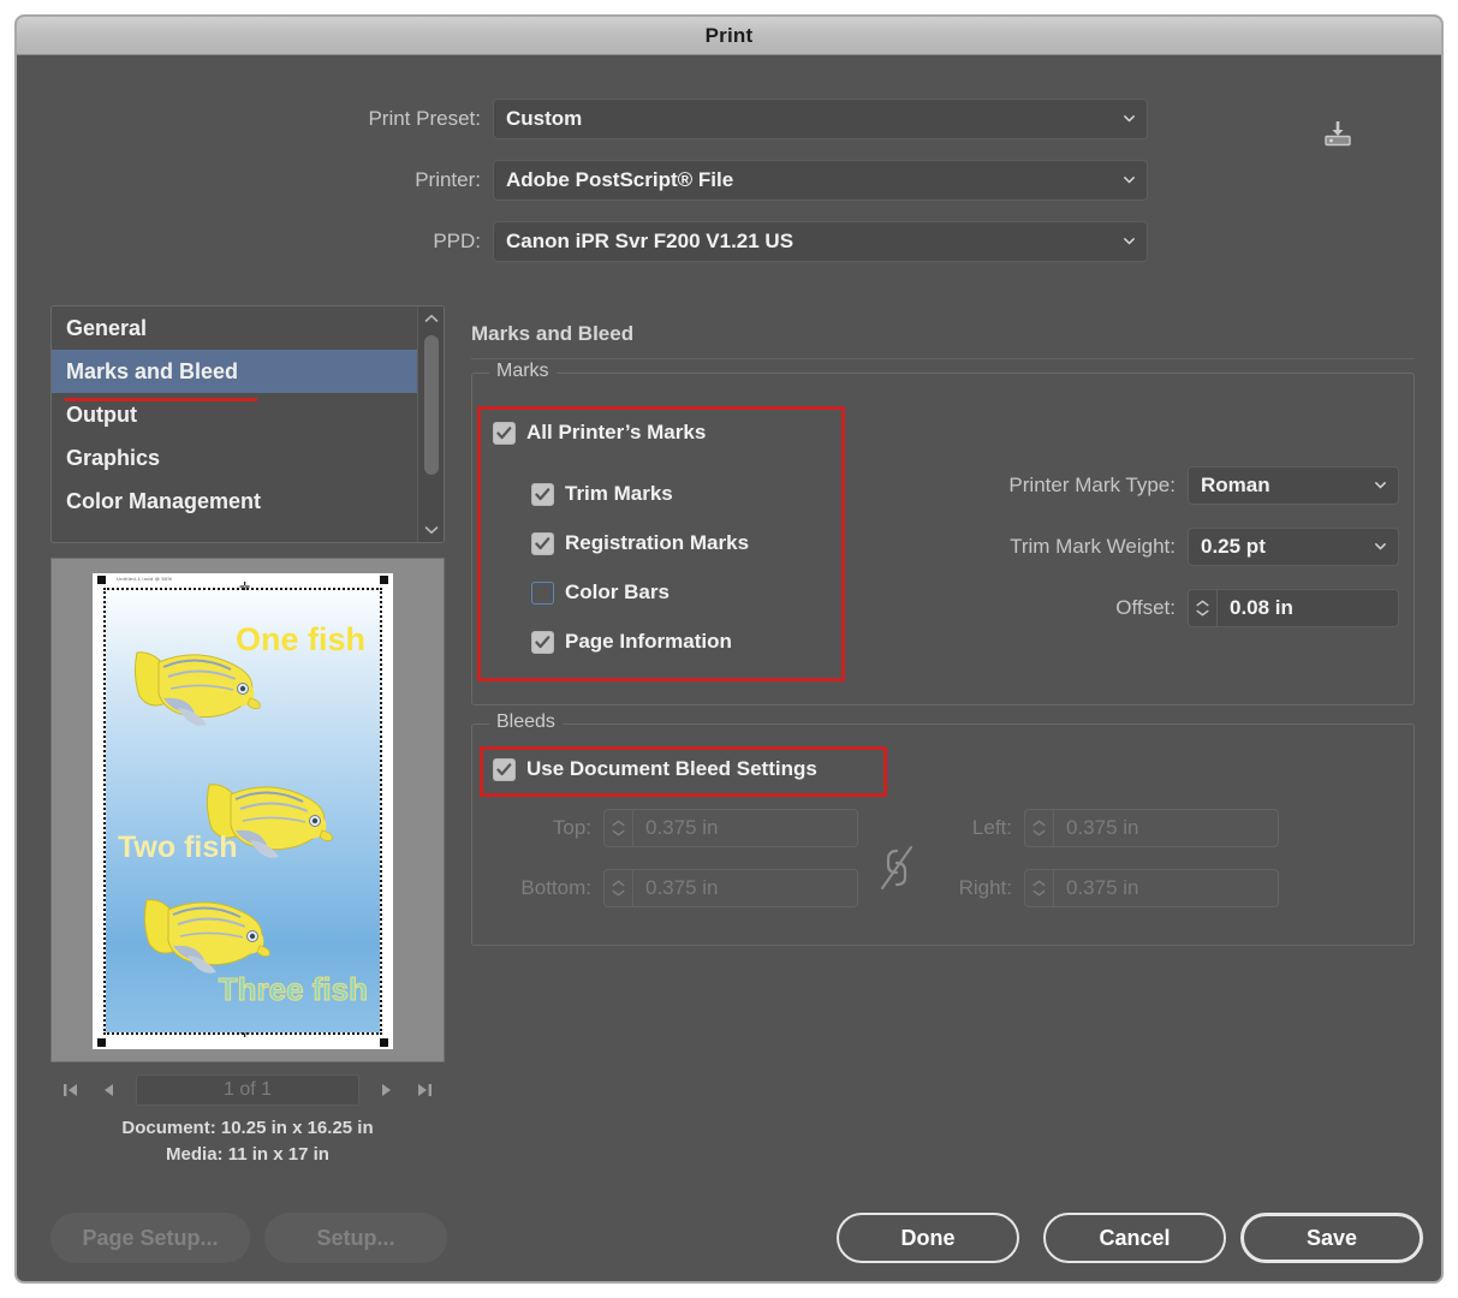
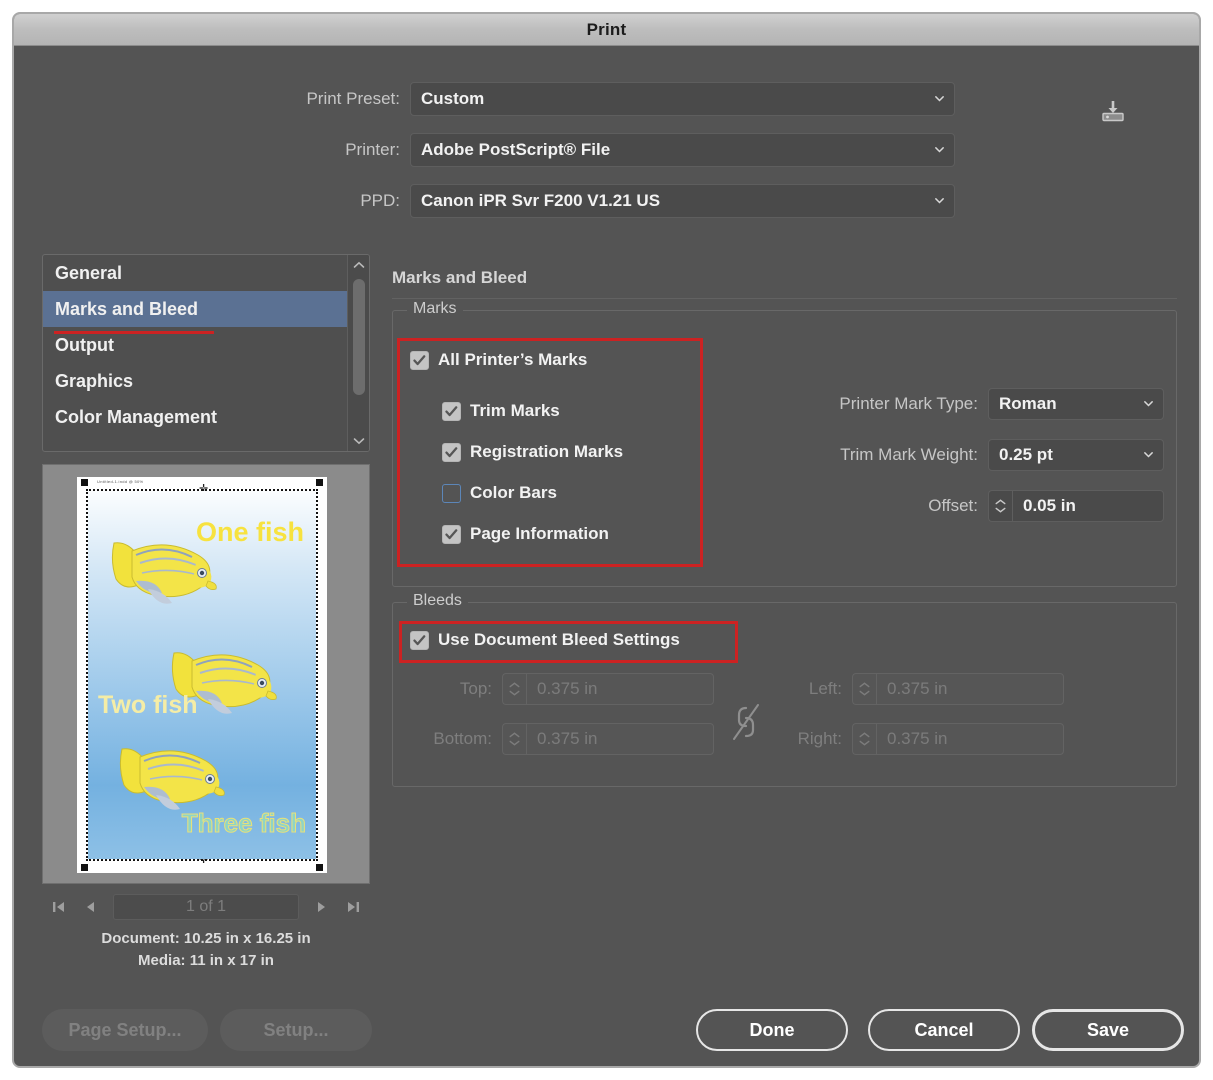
  Print
  Print Preset:
  Custom
  Printer:
  Adobe PostScript® File
  PPD:
  Canon iPR Svr F200 V1.21 US
  General
  Marks and Bleed
  Output
  Graphics
  Color Management
  ✛
  ✛
  One fish
  Two fish
  Three fish
  1 of 1
  Document: 10.25 in x 16.25 in
  Media: 11 in x 17 in
  Marks and Bleed
  Marks
  All Printer’s Marks
  Trim Marks
  Registration Marks
  Color Bars
  Page Information
  Printer Mark Type:
  Roman
  Trim Mark Weight:
  0.25 pt
  Offset:
- 0.08 in
+ 0.05 in
  Bleeds
  Use Document Bleed Settings
  Top:
  0.375 in
  Left:
  0.375 in
  Bottom:
  0.375 in
  Right:
  0.375 in
  Page Setup...
  Setup...
  Done
  Cancel
  Save
